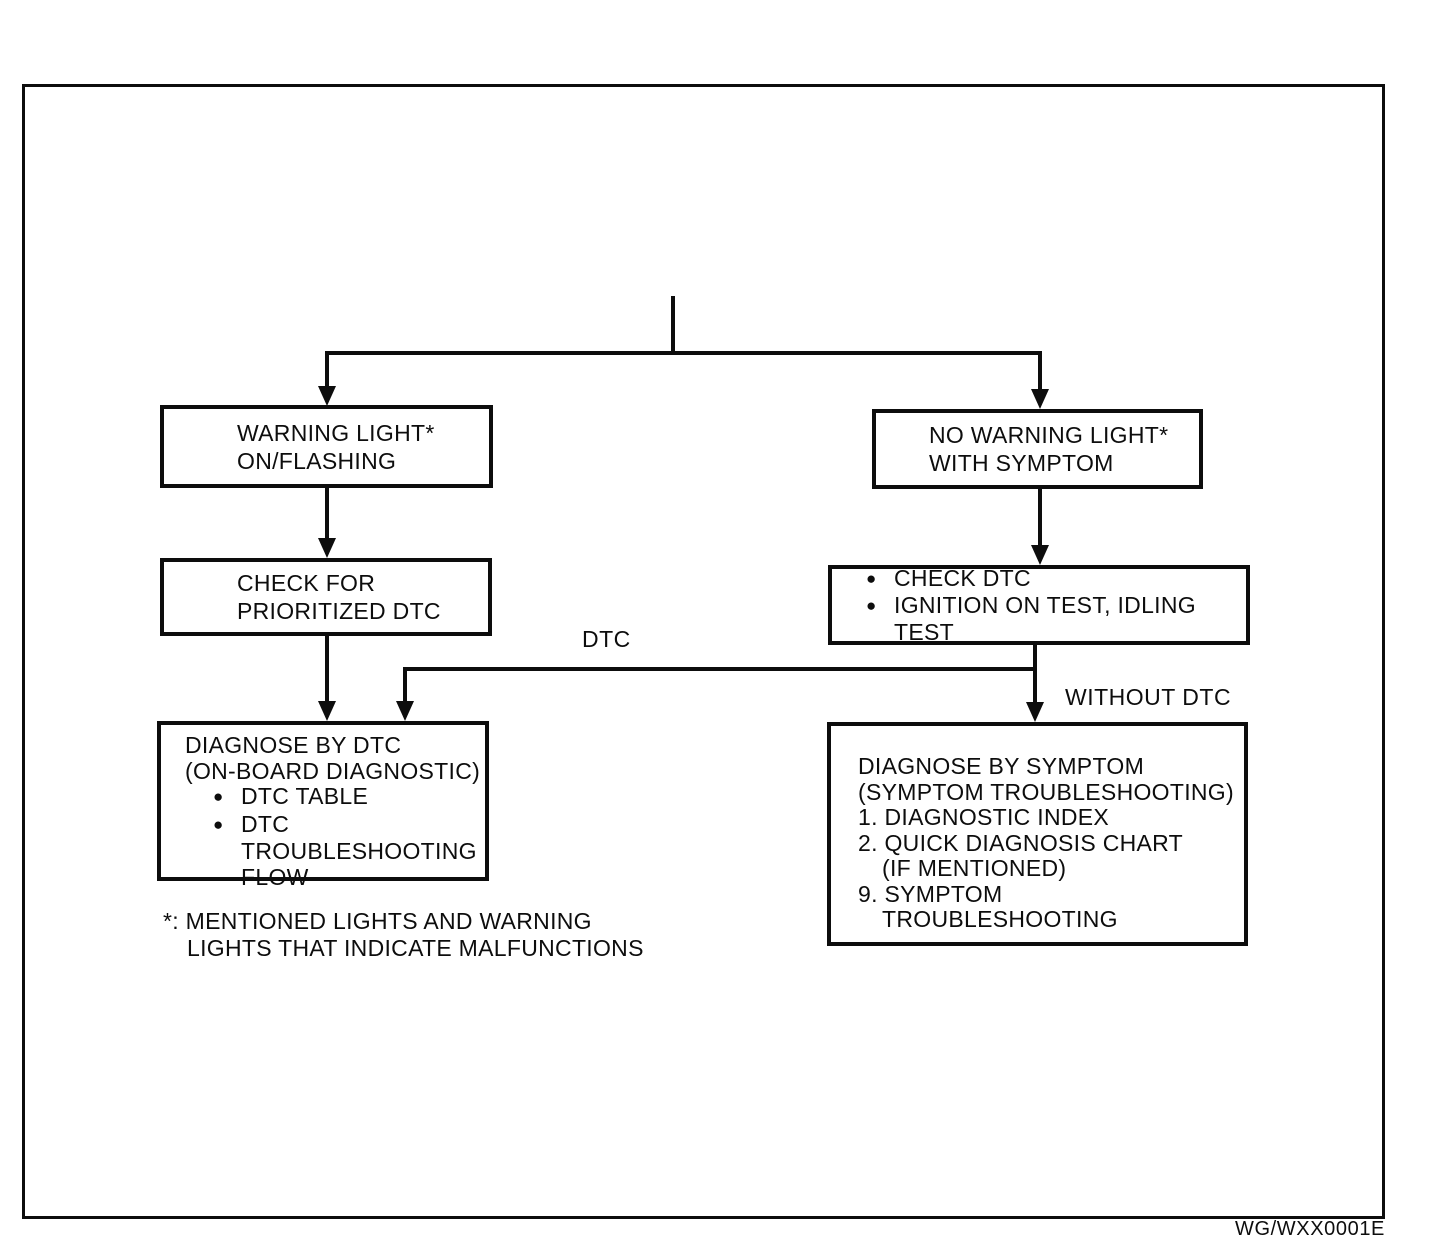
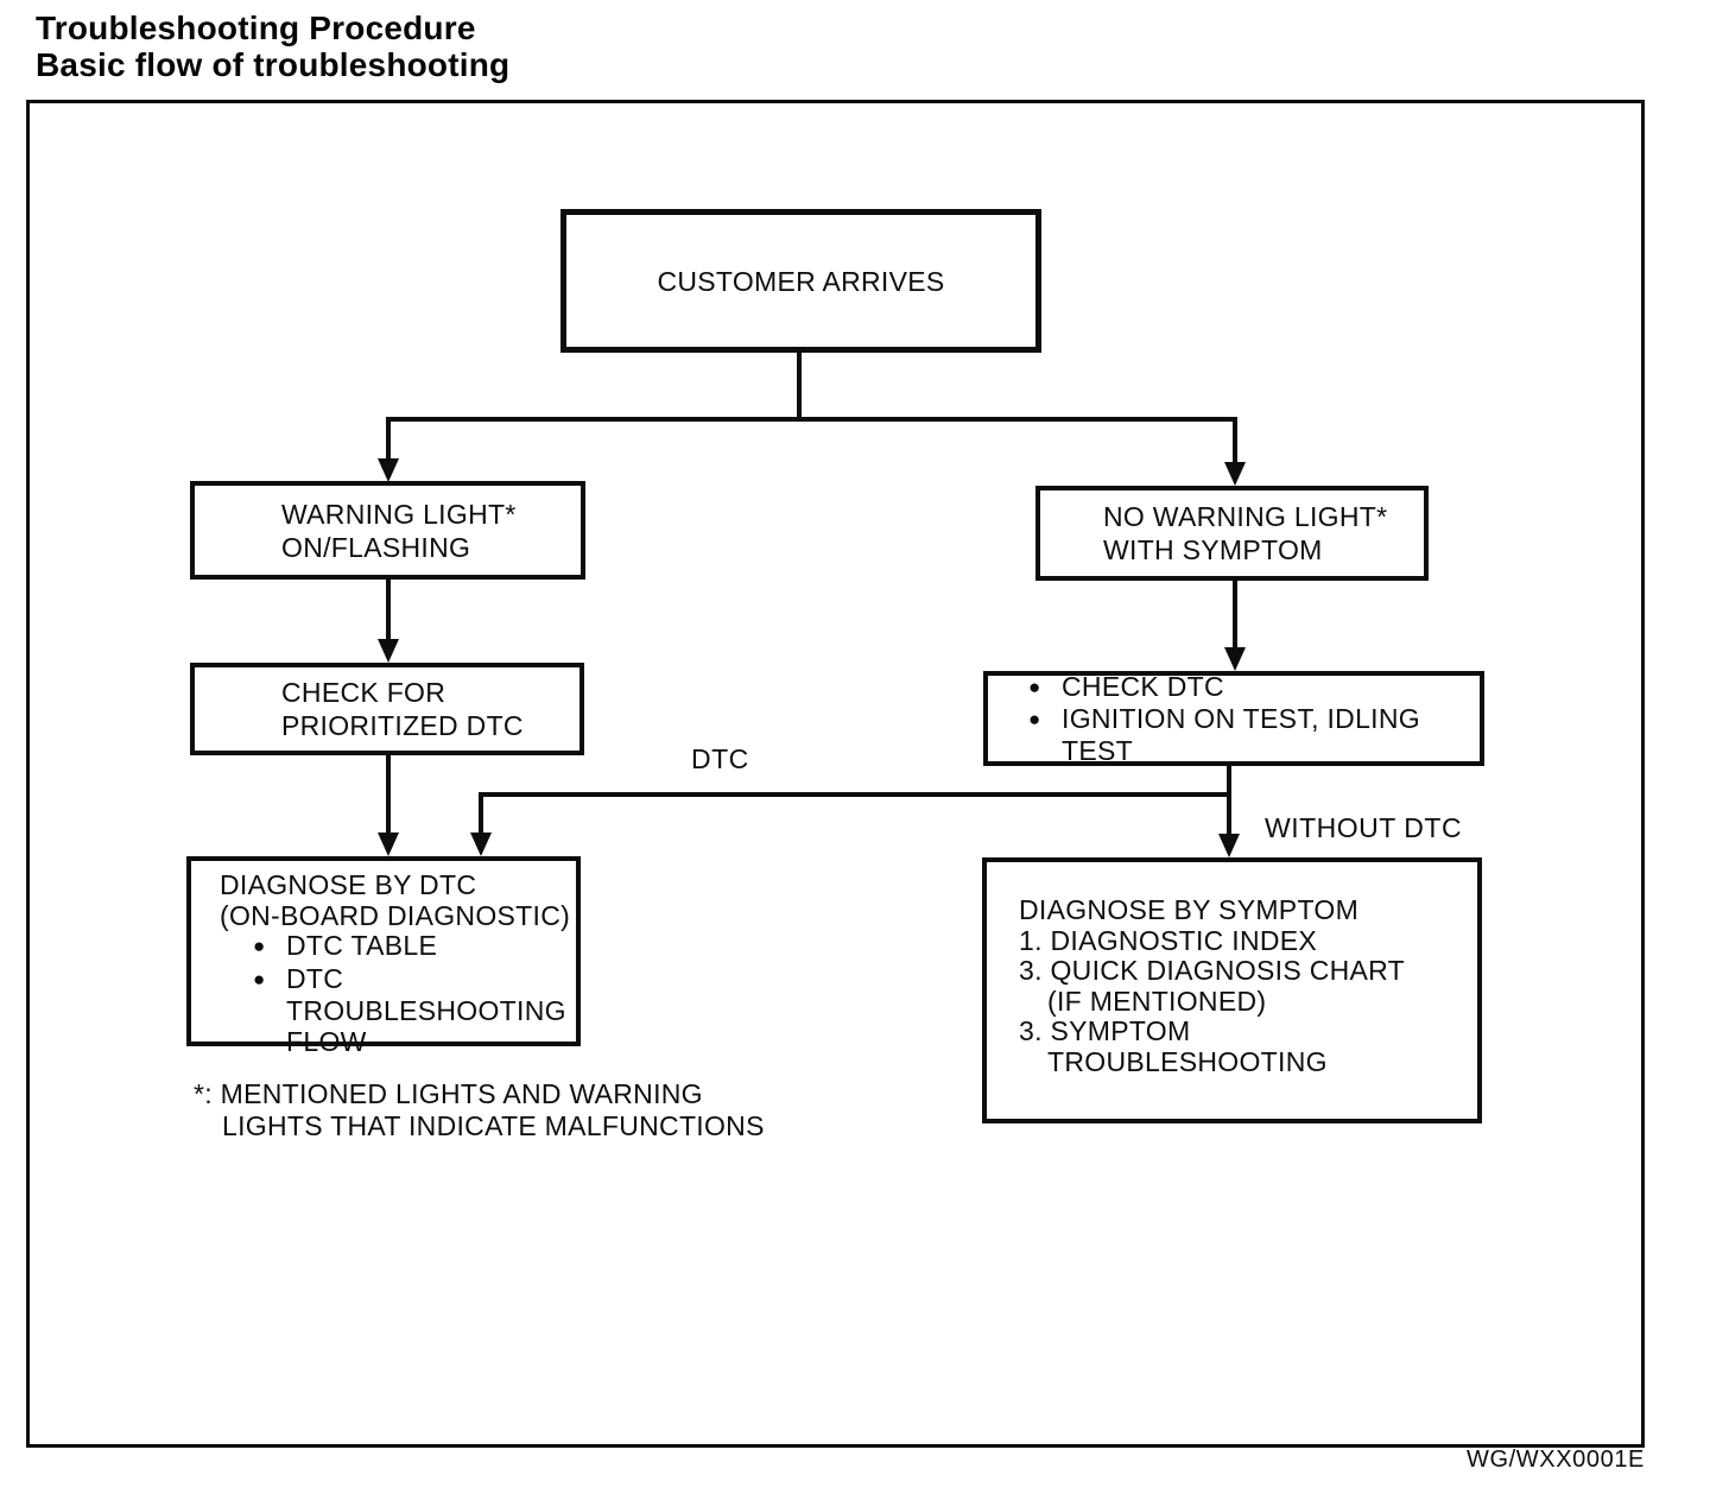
+ Troubleshooting Procedure
+ Basic flow of troubleshooting
+ CUSTOMER ARRIVES
  WARNING LIGHT*
  ON/FLASHING
  NO WARNING LIGHT*
  WITH SYMPTOM
  CHECK FOR
  PRIORITIZED DTC
  ●
  CHECK DTC
  ●
  IGNITION ON TEST, IDLING
  TEST
  DIAGNOSE BY DTC
  (ON-BOARD DIAGNOSTIC)
  ●
  DTC TABLE
  ●
  DTC
  TROUBLESHOOTING
  FLOW
  DIAGNOSE BY SYMPTOM
- (SYMPTOM TROUBLESHOOTING)
  1. DIAGNOSTIC INDEX
- 2. QUICK DIAGNOSIS CHART
+ 3. QUICK DIAGNOSIS CHART
  (IF MENTIONED)
- 9. SYMPTOM
+ 3. SYMPTOM
  TROUBLESHOOTING
  DTC
  WITHOUT DTC
  *: MENTIONED LIGHTS AND WARNING
  LIGHTS THAT INDICATE MALFUNCTIONS
  WG/WXX0001E
